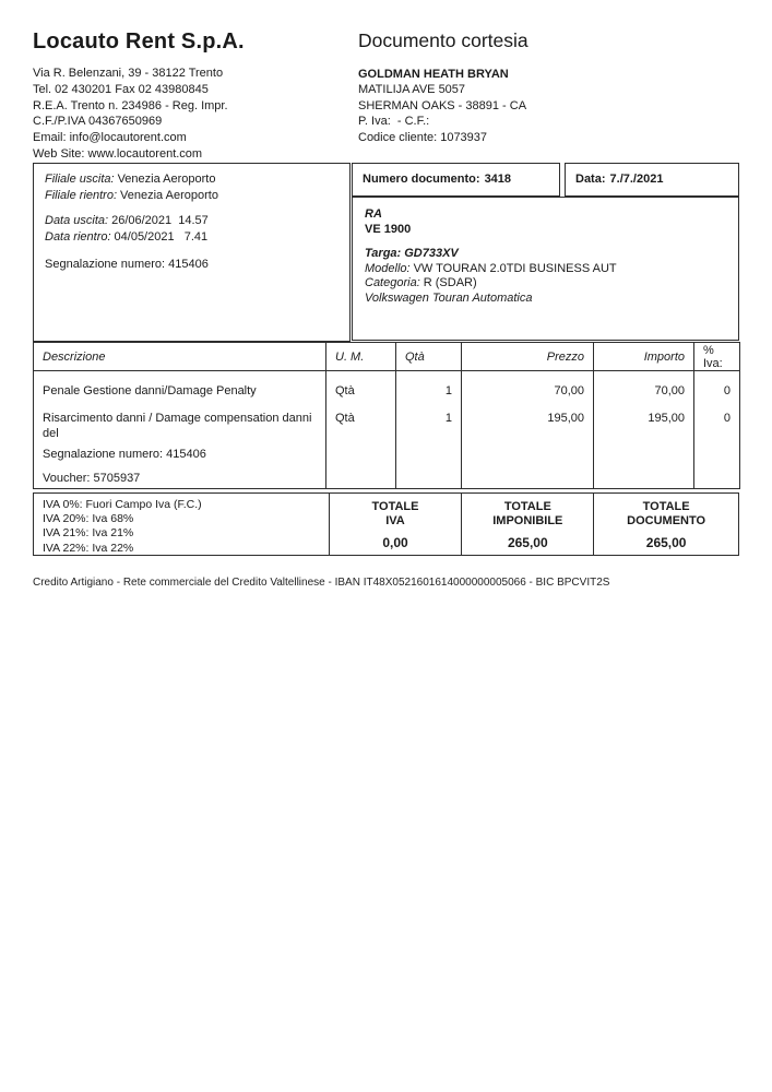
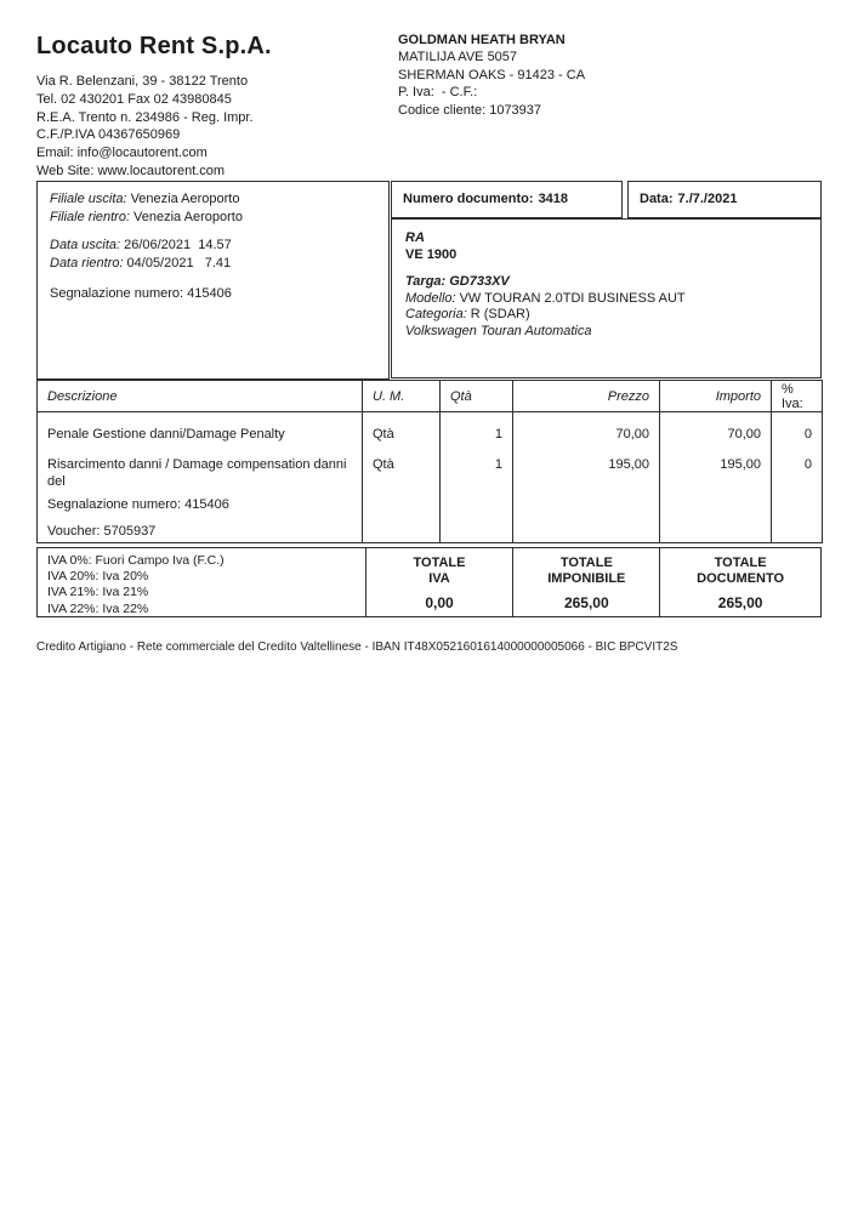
  Locauto Rent S.p.A.
  Via R. Belenzani, 39 - 38122 Trento
  Tel. 02 430201 Fax 02 43980845
  R.E.A. Trento n. 234986 - Reg. Impr.
  C.F./P.IVA 04367650969
  Email: info@locautorent.com
  Web Site: www.locautorent.com
- Documento cortesia
  GOLDMAN HEATH BRYAN
  MATILIJA AVE 5057
- SHERMAN OAKS - 38891 - CA
+ SHERMAN OAKS - 91423 - CA
  P. Iva: - C.F.:
  Codice cliente: 1073937
  Filiale uscita: Venezia Aeroporto
  Filiale rientro: Venezia Aeroporto
  Data uscita: 26/06/2021 14.57
  Data rientro: 04/05/2021 7.41
  Segnalazione numero: 415406
  Numero documento: 3418
  Data: 7./7./2021
  RA
  VE 1900
  Targa: GD733XV
  Modello: VW TOURAN 2.0TDI BUSINESS AUT
  Categoria: R (SDAR)
  Volkswagen Touran Automatica
  Descrizione	U. M.	Qtà	Prezzo	Importo	% Iva:
  Penale Gestione danni/Damage Penalty	Qtà	1	70,00	70,00	0
  Risarcimento danni / Damage compensation danni del	Qtà	1	195,00	195,00	0
  Segnalazione numero: 415406
  Voucher: 5705937
  IVA 0%: Fuori Campo Iva (F.C.)
- IVA 20%: Iva 68%
+ IVA 20%: Iva 20%
  IVA 21%: Iva 21%
  IVA 22%: Iva 22%
  TOTALE
  IVA
  0,00
  TOTALE
  IMPONIBILE
  265,00
  TOTALE
  DOCUMENTO
  265,00
  Credito Artigiano - Rete commerciale del Credito Valtellinese - IBAN IT48X0521601614000000005066 - BIC BPCVIT2S
